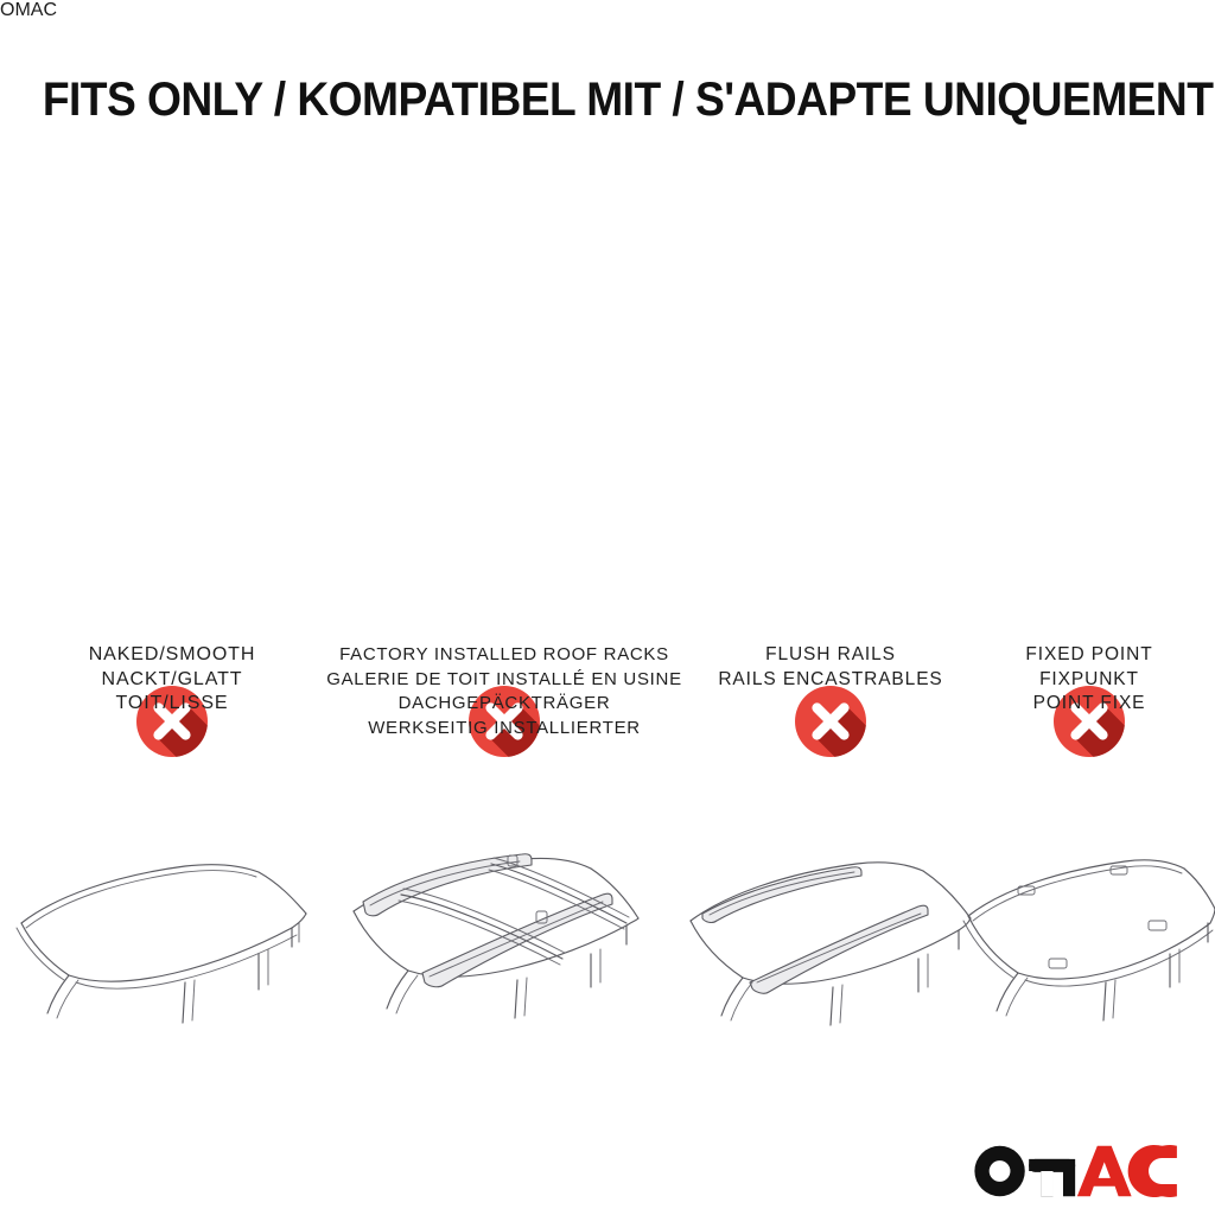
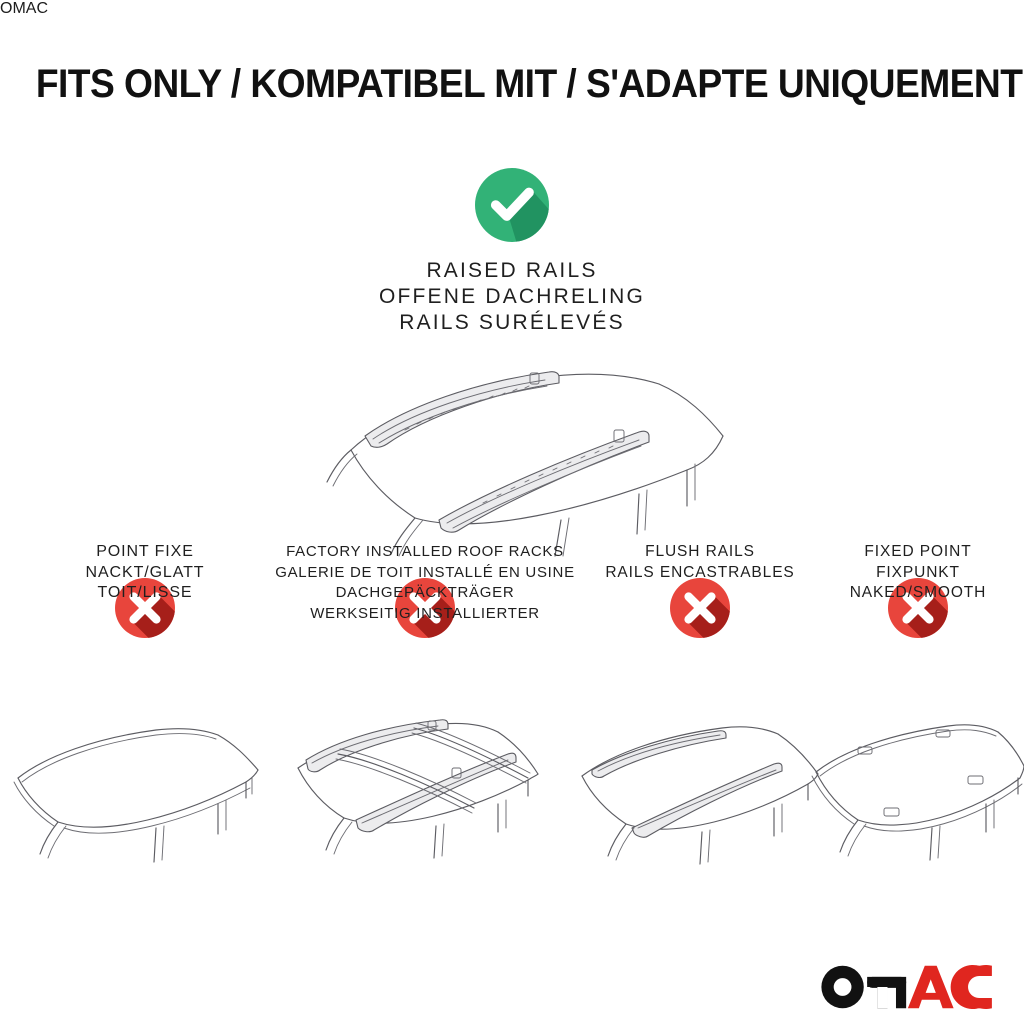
  FITS ONLY / KOMPATIBEL MIT / S'ADAPTE UNIQUEMENT
+ RAISED RAILS
+ OFFENE DACHRELING
+ RAILS SURÉLEVÉS
- NAKED/SMOOTH
+ POINT FIXE
  NACKT/GLATT
  TOIT/LISSE
  FACTORY INSTALLED ROOF RACKS
  GALERIE DE TOIT INSTALLÉ EN USINE
  DACHGEPÄCKTRÄGER
  WERKSEITIG INSTALLIERTER
  FLUSH RAILS
  RAILS ENCASTRABLES
  FIXED POINT
  FIXPUNKT
- POINT FIXE
+ NAKED/SMOOTH
  OMAC
